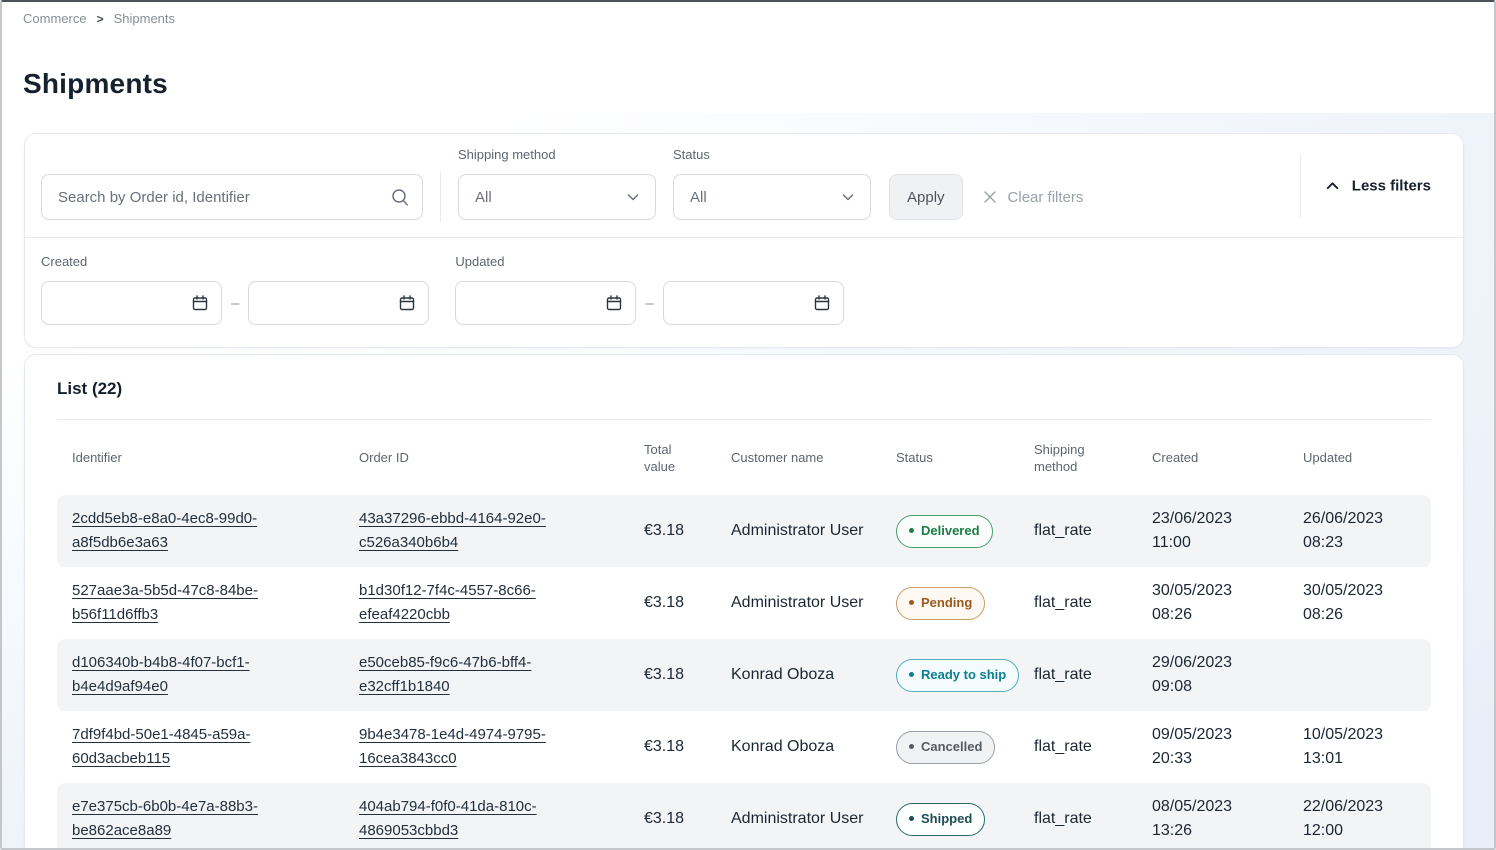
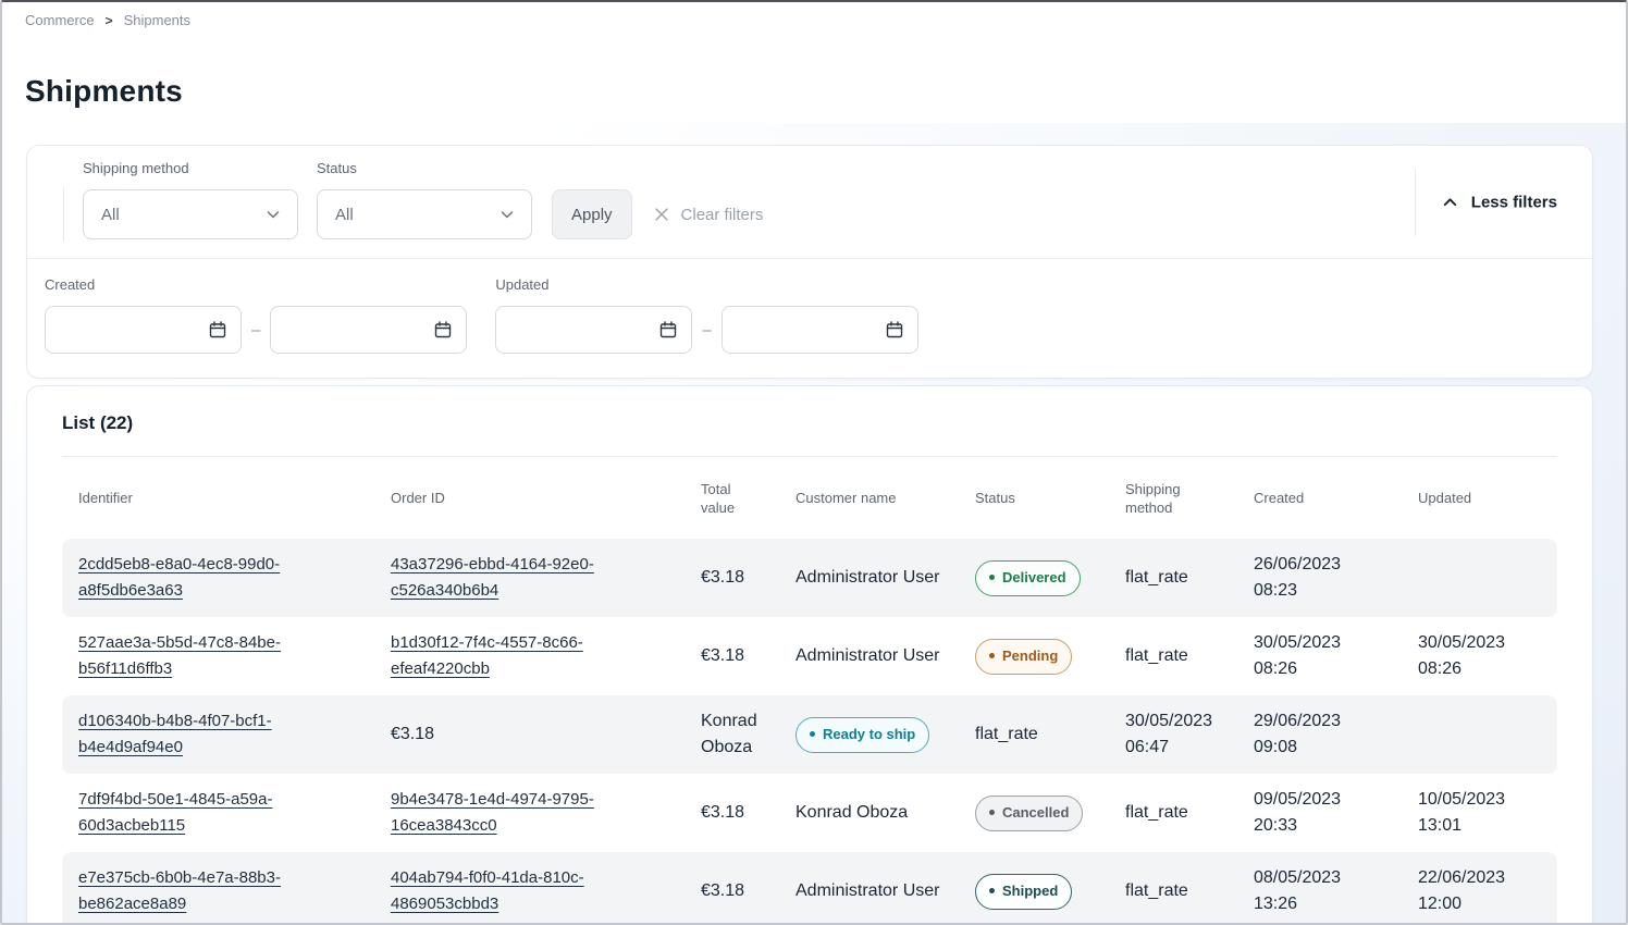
  Commerce
  >
  Shipments
  Shipments
- Search by Order id, Identifier
  Shipping method
  All
  Status
  All
  Apply
  Clear filters
  Less filters
  Created
  –
  Updated
  –
  List (22)
  Identifier
  Order ID
  Total value
  Customer name
  Status
  Shipping method
  Created
  Updated
  2cdd5eb8-e8a0-4ec8-99d0-a8f5db6e3a63
  43a37296-ebbd-4164-92e0-c526a340b6b4
  €3.18
  Administrator User
  Delivered
  flat_rate
- 23/06/2023 11:00
  26/06/2023 08:23
  527aae3a-5b5d-47c8-84be-b56f11d6ffb3
  b1d30f12-7f4c-4557-8c66-efeaf4220cbb
  €3.18
  Administrator User
  Pending
  flat_rate
  30/05/2023 08:26
  30/05/2023 08:26
  d106340b-b4b8-4f07-bcf1-b4e4d9af94e0
- e50ceb85-f9c6-47b6-bff4-e32cff1b1840
  €3.18
  Konrad Oboza
  Ready to ship
  flat_rate
+ 30/05/2023 06:47
  29/06/2023 09:08
  7df9f4bd-50e1-4845-a59a-60d3acbeb115
  9b4e3478-1e4d-4974-9795-16cea3843cc0
  €3.18
  Konrad Oboza
  Cancelled
  flat_rate
  09/05/2023 20:33
  10/05/2023 13:01
  e7e375cb-6b0b-4e7a-88b3-be862ace8a89
  404ab794-f0f0-41da-810c-4869053cbbd3
  €3.18
  Administrator User
  Shipped
  flat_rate
  08/05/2023 13:26
  22/06/2023 12:00
